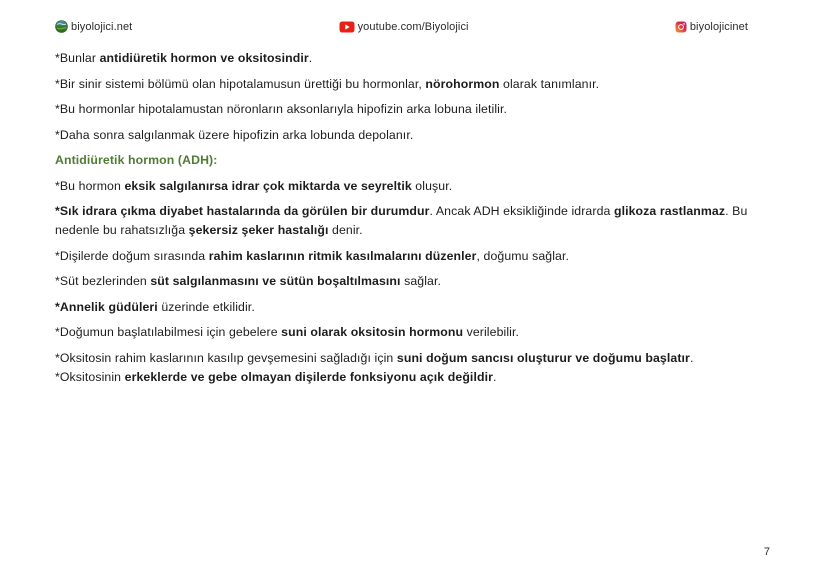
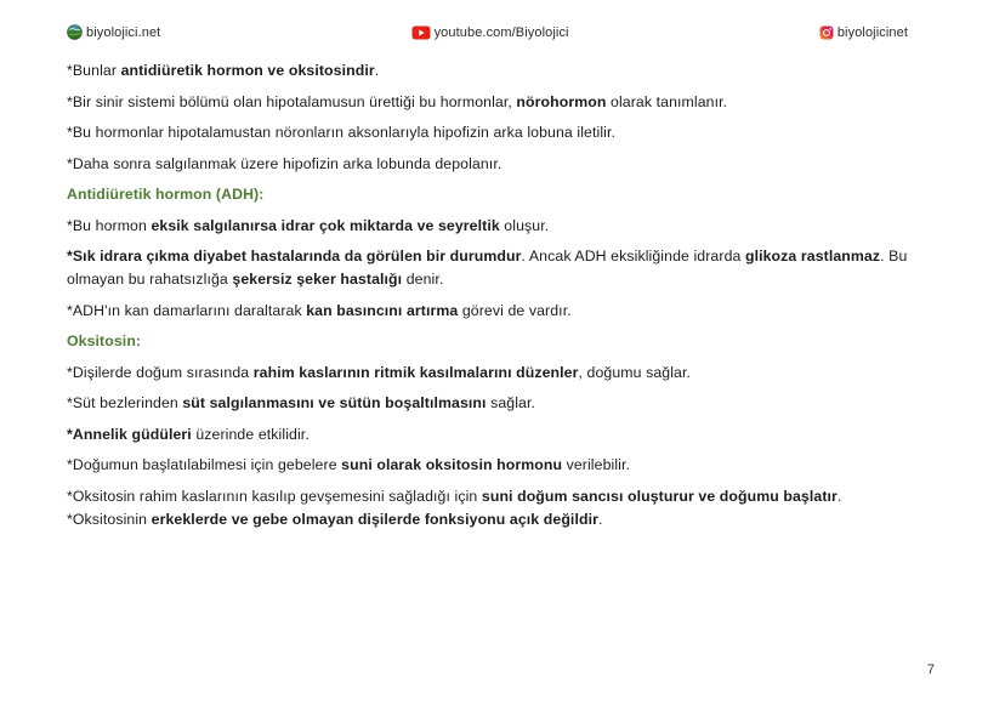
  biyolojici.net
  youtube.com/Biyolojici
  biyolojicinet
  *Bunlar antidiüretik hormon ve oksitosindir.
  *Bir sinir sistemi bölümü olan hipotalamusun ürettiği bu hormonlar, nörohormon olarak tanımlanır.
  *Bu hormonlar hipotalamustan nöronların aksonlarıyla hipofizin arka lobuna iletilir.
  *Daha sonra salgılanmak üzere hipofizin arka lobunda depolanır.
  Antidiüretik hormon (ADH):
  *Bu hormon eksik salgılanırsa idrar çok miktarda ve seyreltik oluşur.
- *Sık idrara çıkma diyabet hastalarında da görülen bir durumdur. Ancak ADH eksikliğinde idrarda glikoza rastlanmaz. Bu nedenle bu rahatsızlığa şekersiz şeker hastalığı denir.
+ *Sık idrara çıkma diyabet hastalarında da görülen bir durumdur. Ancak ADH eksikliğinde idrarda glikoza rastlanmaz. Bu olmayan bu rahatsızlığa şekersiz şeker hastalığı denir.
+ *ADH'ın kan damarlarını daraltarak kan basıncını artırma görevi de vardır.
+ Oksitosin:
  *Dişilerde doğum sırasında rahim kaslarının ritmik kasılmalarını düzenler, doğumu sağlar.
  *Süt bezlerinden süt salgılanmasını ve sütün boşaltılmasını sağlar.
  *Annelik güdüleri üzerinde etkilidir.
  *Doğumun başlatılabilmesi için gebelere suni olarak oksitosin hormonu verilebilir.
  *Oksitosin rahim kaslarının kasılıp gevşemesini sağladığı için suni doğum sancısı oluşturur ve doğumu başlatır.
  *Oksitosinin erkeklerde ve gebe olmayan dişilerde fonksiyonu açık değildir.
  7
